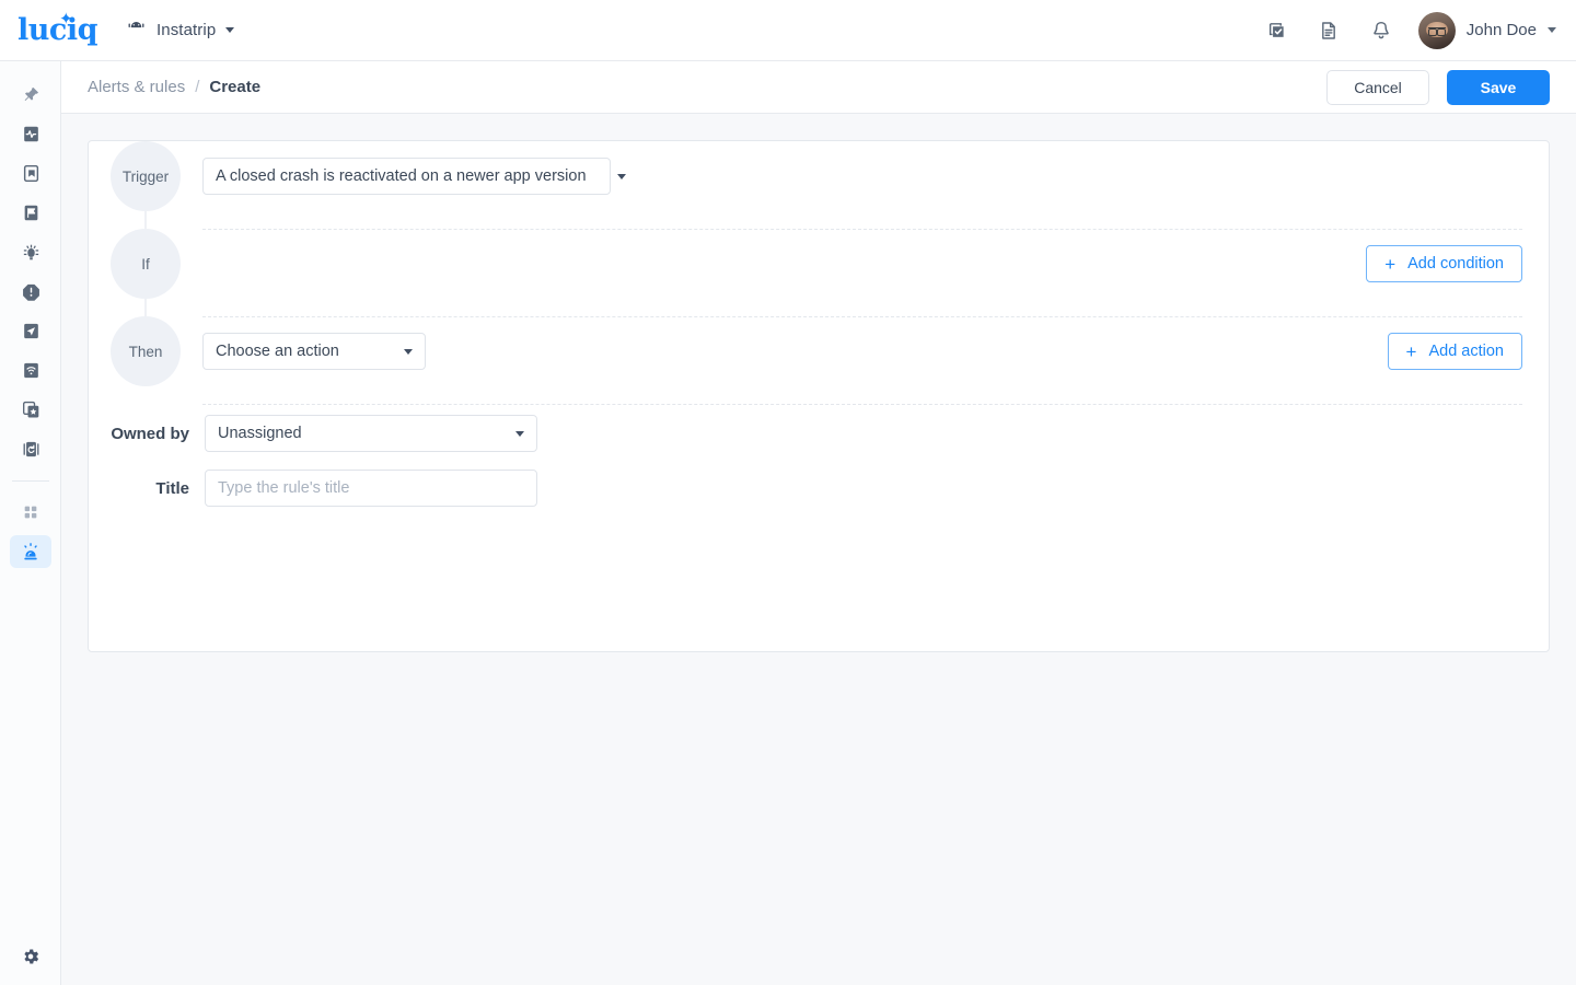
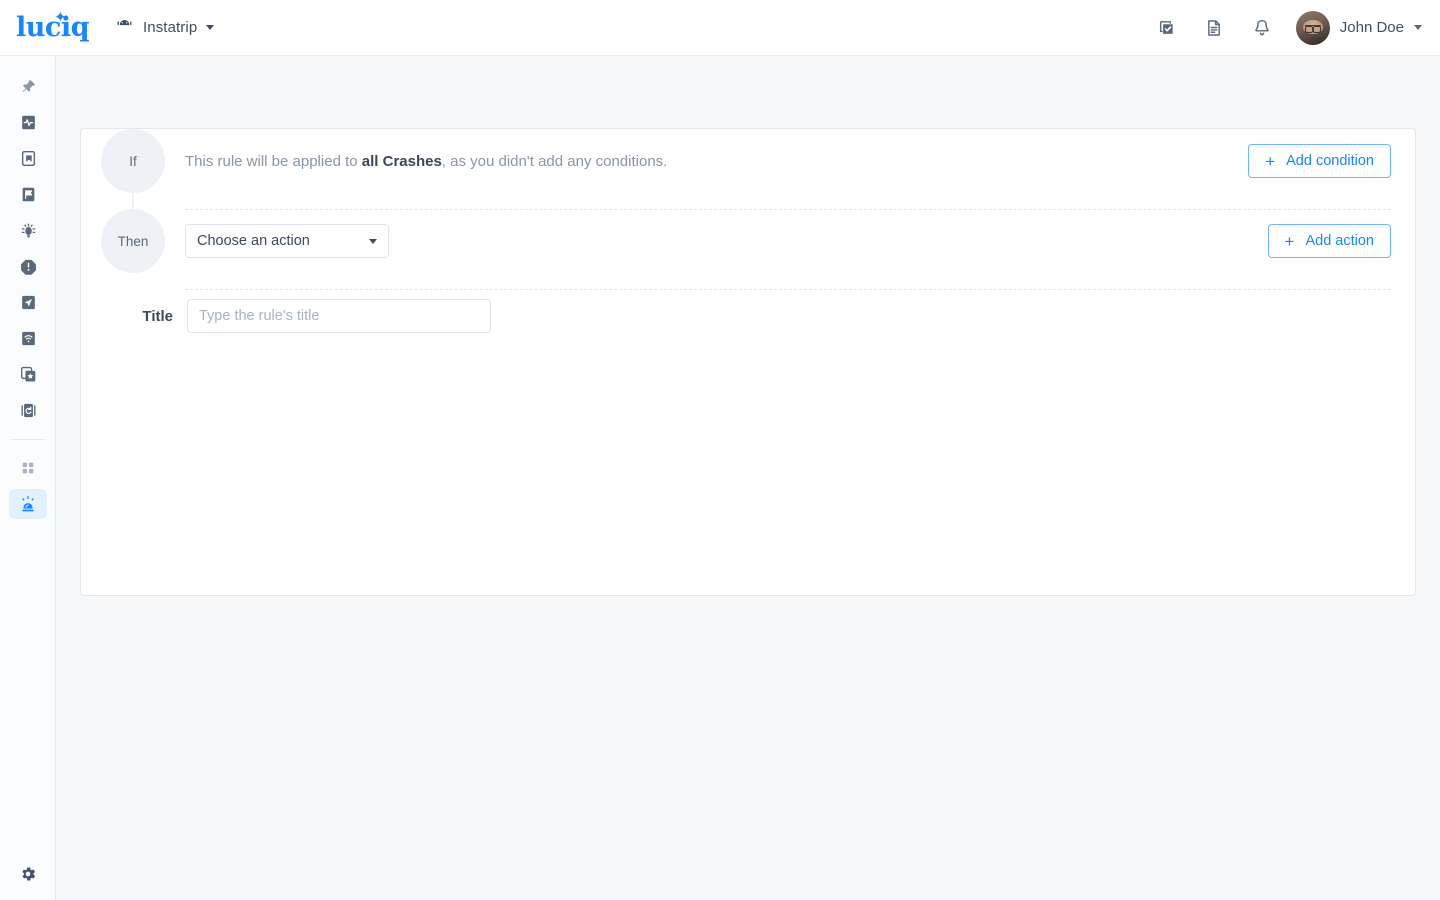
  luciq
  ✦
  Instatrip
  John Doe
- Alerts & rules
- /
- Create
- Cancel
- Save
- Trigger
- A closed crash is reactivated on a newer app version
  If
+ This rule will be applied to all Crashes, as you didn't add any conditions.
  +
  Add condition
  Then
  Choose an action
  +
  Add action
- Owned by
- Unassigned
  Title
  Type the rule's title
